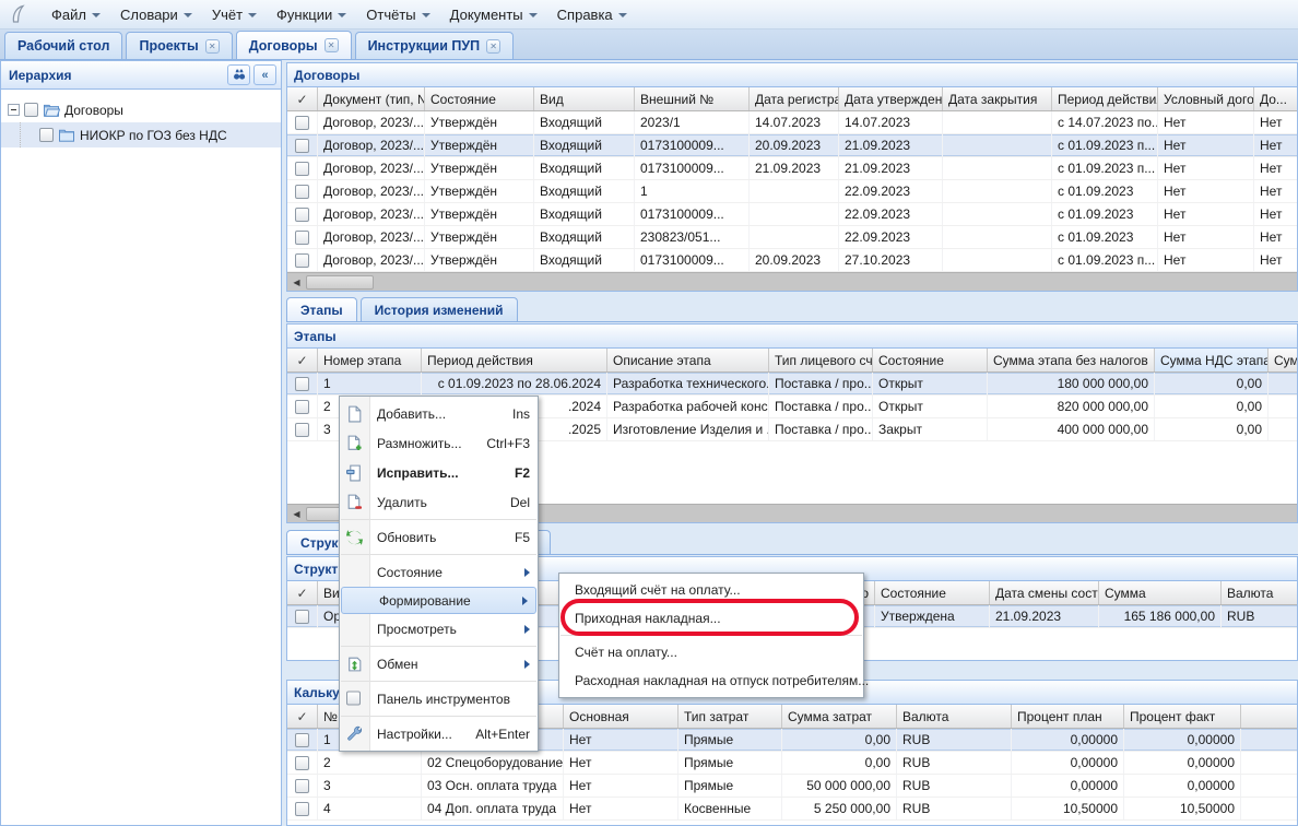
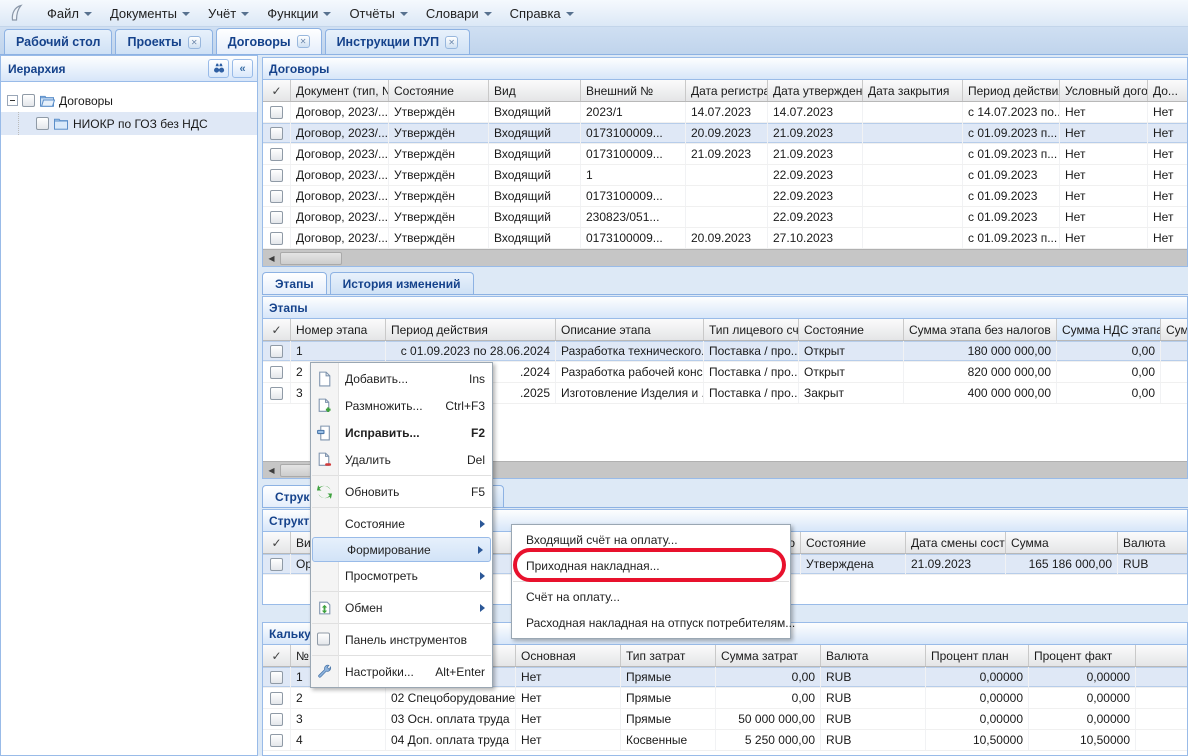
  Файл
- Словари
+ Документы
  Учёт
  Функции
  Отчёты
- Документы
+ Словари
  Справка
  Рабочий стол
  Проекты
  ✕
  Договоры
  ✕
  Инструкции ПУП
  ✕
  Иерархия
  «
  Договоры
  НИОКР по ГОЗ без НДС
  Договоры
  ✓
  Документ (тип, №
  Состояние
  Вид
  Внешний №
  Дата регистра
  Дата утвержден
  Дата закрытия
  Период действи
  Условный дого
  До...
  Договор, 2023/...
  Утверждён
  Входящий
  2023/1
  14.07.2023
  14.07.2023
  с 14.07.2023 по..
  Нет
  Нет
  Договор, 2023/...
  Утверждён
  Входящий
  0173100009...
  20.09.2023
  21.09.2023
  с 01.09.2023 п...
  Нет
  Нет
  Договор, 2023/...
  Утверждён
  Входящий
  0173100009...
  21.09.2023
  21.09.2023
  с 01.09.2023 п...
  Нет
  Нет
  Договор, 2023/...
  Утверждён
  Входящий
  1
  22.09.2023
  с 01.09.2023
  Нет
  Нет
  Договор, 2023/...
  Утверждён
  Входящий
  0173100009...
  22.09.2023
  с 01.09.2023
  Нет
  Нет
  Договор, 2023/...
  Утверждён
  Входящий
  230823/051...
  22.09.2023
  с 01.09.2023
  Нет
  Нет
  Договор, 2023/...
  Утверждён
  Входящий
  0173100009...
  20.09.2023
  27.10.2023
  с 01.09.2023 п...
  Нет
  Нет
  ◀
  Этапы
  История изменений
  Этапы
  ✓
  Номер этапа
  Период действия
  Описание этапа
  Тип лицевого сч
  Состояние
  Сумма этапа без налогов
  Сумма НДС этапа
  1
  с 01.09.2023 по 28.06.2024
  Разработка технического.
  Поставка / про..
  Открыт
  180 000 000,00
  0,00
  2
  .2024
  Разработка рабочей конс
  Поставка / про..
  Открыт
  820 000 000,00
  0,00
  3
  .2025
  Изготовление Изделия и .
  Поставка / про..
  Закрыт
  400 000 000,00
  0,00
  ◀
  ✓
  о
  Состояние
  Дата смены сост
  Сумма
  Валюта
  Утверждена
  21.09.2023
  165 186 000,00
  RUB
  ✓
  Основная
  Тип затрат
  Сумма затрат
  Валюта
  Процент план
  Процент факт
  1
  Нет
  Прямые
  0,00
  RUB
  0,00000
  0,00000
  2
  02 Спецоборудование
  Нет
  Прямые
  0,00
  RUB
  0,00000
  0,00000
  3
  03 Осн. оплата труда
  Нет
  Прямые
  50 000 000,00
  RUB
  0,00000
  0,00000
  4
  04 Доп. оплата труда
  Нет
  Косвенные
  5 250 000,00
  RUB
  10,50000
  10,50000
  Добавить...
  Ins
  Размножить...
  Ctrl+F3
  Исправить...
  F2
  Удалить
  Del
  Обновить
  F5
  Состояние
  Формирование
  Просмотреть
  Обмен
  Панель инструментов
  Настройки...
  Alt+Enter
  Входящий счёт на оплату...
  Приходная накладная...
  Счёт на оплату...
  Расходная накладная на отпуск потребителям...
